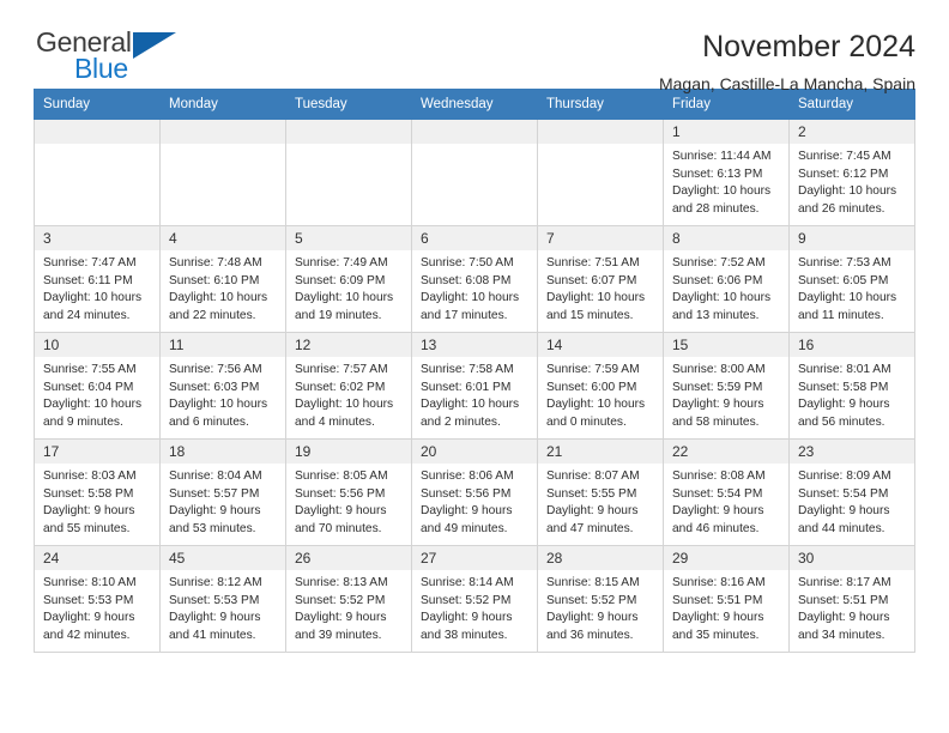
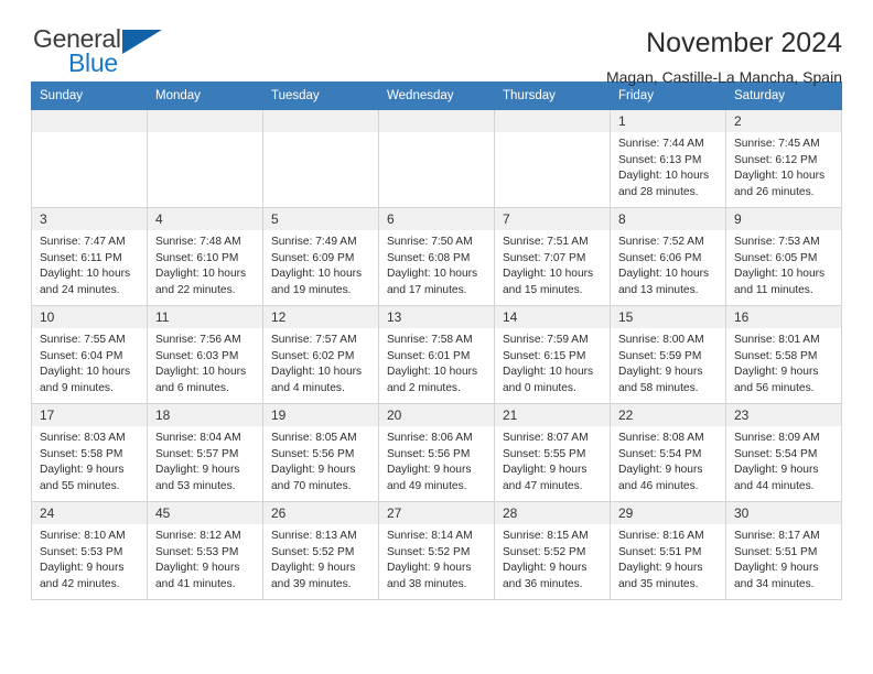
  General
  Blue
  November 2024
  Magan, Castille-La Mancha, Spain
  Sunday	Monday	Tuesday	Wednesday	Thursday	Friday	Saturday
- 					1Sunrise: 11:44 AMSunset: 6:13 PMDaylight: 10 hours and 28 minutes.	2Sunrise: 7:45 AMSunset: 6:12 PMDaylight: 10 hours and 26 minutes.
+ 					1Sunrise: 7:44 AMSunset: 6:13 PMDaylight: 10 hours and 28 minutes.	2Sunrise: 7:45 AMSunset: 6:12 PMDaylight: 10 hours and 26 minutes.
- 3Sunrise: 7:47 AMSunset: 6:11 PMDaylight: 10 hours and 24 minutes.	4Sunrise: 7:48 AMSunset: 6:10 PMDaylight: 10 hours and 22 minutes.	5Sunrise: 7:49 AMSunset: 6:09 PMDaylight: 10 hours and 19 minutes.	6Sunrise: 7:50 AMSunset: 6:08 PMDaylight: 10 hours and 17 minutes.	7Sunrise: 7:51 AMSunset: 6:07 PMDaylight: 10 hours and 15 minutes.	8Sunrise: 7:52 AMSunset: 6:06 PMDaylight: 10 hours and 13 minutes.	9Sunrise: 7:53 AMSunset: 6:05 PMDaylight: 10 hours and 11 minutes.
+ 3Sunrise: 7:47 AMSunset: 6:11 PMDaylight: 10 hours and 24 minutes.	4Sunrise: 7:48 AMSunset: 6:10 PMDaylight: 10 hours and 22 minutes.	5Sunrise: 7:49 AMSunset: 6:09 PMDaylight: 10 hours and 19 minutes.	6Sunrise: 7:50 AMSunset: 6:08 PMDaylight: 10 hours and 17 minutes.	7Sunrise: 7:51 AMSunset: 7:07 PMDaylight: 10 hours and 15 minutes.	8Sunrise: 7:52 AMSunset: 6:06 PMDaylight: 10 hours and 13 minutes.	9Sunrise: 7:53 AMSunset: 6:05 PMDaylight: 10 hours and 11 minutes.
- 10Sunrise: 7:55 AMSunset: 6:04 PMDaylight: 10 hours and 9 minutes.	11Sunrise: 7:56 AMSunset: 6:03 PMDaylight: 10 hours and 6 minutes.	12Sunrise: 7:57 AMSunset: 6:02 PMDaylight: 10 hours and 4 minutes.	13Sunrise: 7:58 AMSunset: 6:01 PMDaylight: 10 hours and 2 minutes.	14Sunrise: 7:59 AMSunset: 6:00 PMDaylight: 10 hours and 0 minutes.	15Sunrise: 8:00 AMSunset: 5:59 PMDaylight: 9 hours and 58 minutes.	16Sunrise: 8:01 AMSunset: 5:58 PMDaylight: 9 hours and 56 minutes.
+ 10Sunrise: 7:55 AMSunset: 6:04 PMDaylight: 10 hours and 9 minutes.	11Sunrise: 7:56 AMSunset: 6:03 PMDaylight: 10 hours and 6 minutes.	12Sunrise: 7:57 AMSunset: 6:02 PMDaylight: 10 hours and 4 minutes.	13Sunrise: 7:58 AMSunset: 6:01 PMDaylight: 10 hours and 2 minutes.	14Sunrise: 7:59 AMSunset: 6:15 PMDaylight: 10 hours and 0 minutes.	15Sunrise: 8:00 AMSunset: 5:59 PMDaylight: 9 hours and 58 minutes.	16Sunrise: 8:01 AMSunset: 5:58 PMDaylight: 9 hours and 56 minutes.
  17Sunrise: 8:03 AMSunset: 5:58 PMDaylight: 9 hours and 55 minutes.	18Sunrise: 8:04 AMSunset: 5:57 PMDaylight: 9 hours and 53 minutes.	19Sunrise: 8:05 AMSunset: 5:56 PMDaylight: 9 hours and 70 minutes.	20Sunrise: 8:06 AMSunset: 5:56 PMDaylight: 9 hours and 49 minutes.	21Sunrise: 8:07 AMSunset: 5:55 PMDaylight: 9 hours and 47 minutes.	22Sunrise: 8:08 AMSunset: 5:54 PMDaylight: 9 hours and 46 minutes.	23Sunrise: 8:09 AMSunset: 5:54 PMDaylight: 9 hours and 44 minutes.
  24Sunrise: 8:10 AMSunset: 5:53 PMDaylight: 9 hours and 42 minutes.	45Sunrise: 8:12 AMSunset: 5:53 PMDaylight: 9 hours and 41 minutes.	26Sunrise: 8:13 AMSunset: 5:52 PMDaylight: 9 hours and 39 minutes.	27Sunrise: 8:14 AMSunset: 5:52 PMDaylight: 9 hours and 38 minutes.	28Sunrise: 8:15 AMSunset: 5:52 PMDaylight: 9 hours and 36 minutes.	29Sunrise: 8:16 AMSunset: 5:51 PMDaylight: 9 hours and 35 minutes.	30Sunrise: 8:17 AMSunset: 5:51 PMDaylight: 9 hours and 34 minutes.
